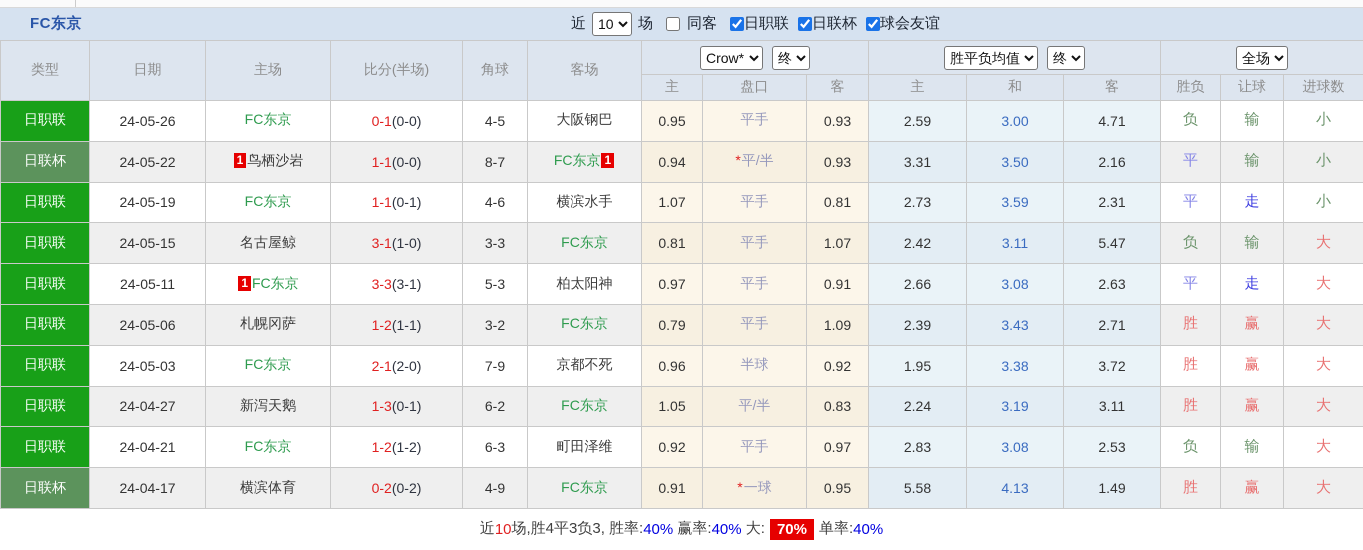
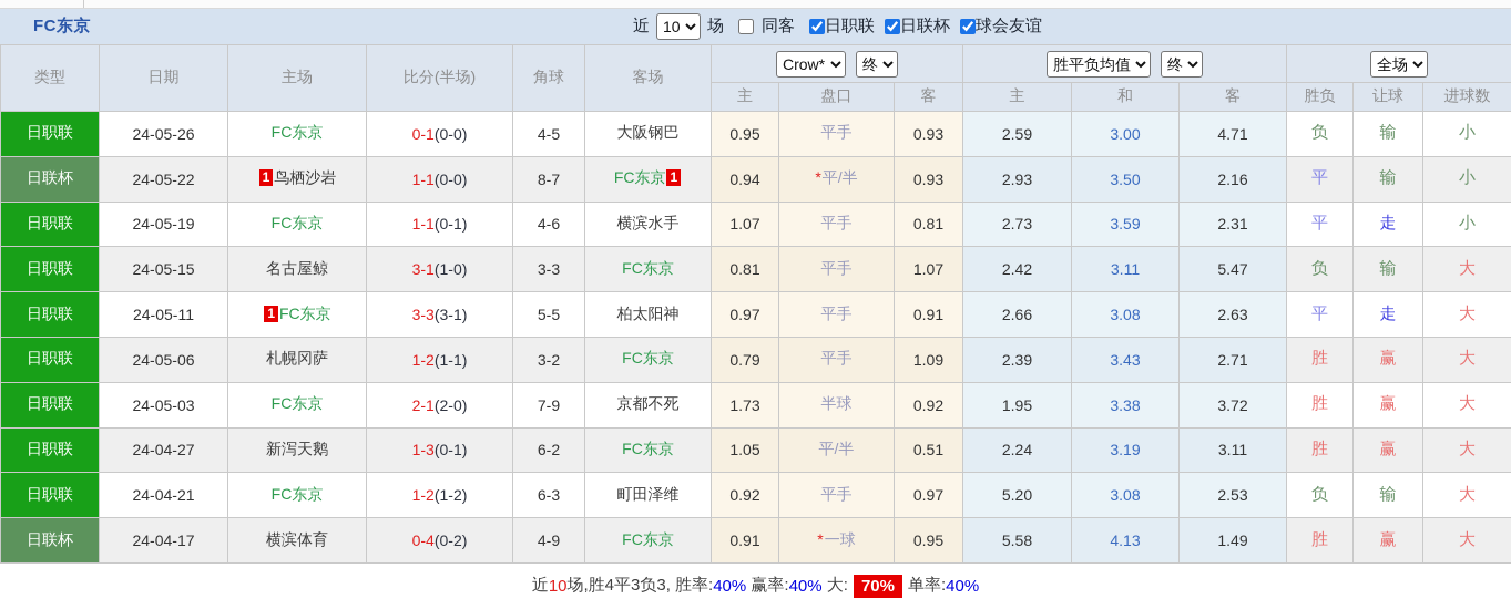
  FC东京
  近
  10
  场
  同客
  日职联
  日联杯
  球会友谊
  类型	日期	主场	比分(半场)	角球	客场	Crow* 终	胜平负均值 终	全场
  主	盘口	客	主	和	客	胜负	让球	进球数
  日职联	24-05-26	FC东京	0-1(0-0)	4-5	大阪钢巴	0.95	平手	0.93	2.59	3.00	4.71	负	输	小
- 日联杯	24-05-22	1 鸟栖沙岩	1-1(0-0)	8-7	FC东京 1	0.94	*平/半	0.93	3.31	3.50	2.16	平	输	小
+ 日联杯	24-05-22	1 鸟栖沙岩	1-1(0-0)	8-7	FC东京 1	0.94	*平/半	0.93	2.93	3.50	2.16	平	输	小
  日职联	24-05-19	FC东京	1-1(0-1)	4-6	横滨水手	1.07	平手	0.81	2.73	3.59	2.31	平	走	小
  日职联	24-05-15	名古屋鲸	3-1(1-0)	3-3	FC东京	0.81	平手	1.07	2.42	3.11	5.47	负	输	大
- 日职联	24-05-11	1 FC东京	3-3(3-1)	5-3	柏太阳神	0.97	平手	0.91	2.66	3.08	2.63	平	走	大
+ 日职联	24-05-11	1 FC东京	3-3(3-1)	5-5	柏太阳神	0.97	平手	0.91	2.66	3.08	2.63	平	走	大
  日职联	24-05-06	札幌冈萨	1-2(1-1)	3-2	FC东京	0.79	平手	1.09	2.39	3.43	2.71	胜	赢	大
- 日职联	24-05-03	FC东京	2-1(2-0)	7-9	京都不死	0.96	半球	0.92	1.95	3.38	3.72	胜	赢	大
+ 日职联	24-05-03	FC东京	2-1(2-0)	7-9	京都不死	1.73	半球	0.92	1.95	3.38	3.72	胜	赢	大
- 日职联	24-04-27	新泻天鹅	1-3(0-1)	6-2	FC东京	1.05	平/半	0.83	2.24	3.19	3.11	胜	赢	大
+ 日职联	24-04-27	新泻天鹅	1-3(0-1)	6-2	FC东京	1.05	平/半	0.51	2.24	3.19	3.11	胜	赢	大
- 日职联	24-04-21	FC东京	1-2(1-2)	6-3	町田泽维	0.92	平手	0.97	2.83	3.08	2.53	负	输	大
+ 日职联	24-04-21	FC东京	1-2(1-2)	6-3	町田泽维	0.92	平手	0.97	5.20	3.08	2.53	负	输	大
- 日联杯	24-04-17	横滨体育	0-2(0-2)	4-9	FC东京	0.91	*一球	0.95	5.58	4.13	1.49	胜	赢	大
+ 日联杯	24-04-17	横滨体育	0-4(0-2)	4-9	FC东京	0.91	*一球	0.95	5.58	4.13	1.49	胜	赢	大
  近
  10
  场,胜4平3负3, 胜率:
  40%
  赢率:
  40%
  大:
  70%
  单率:
  40%
